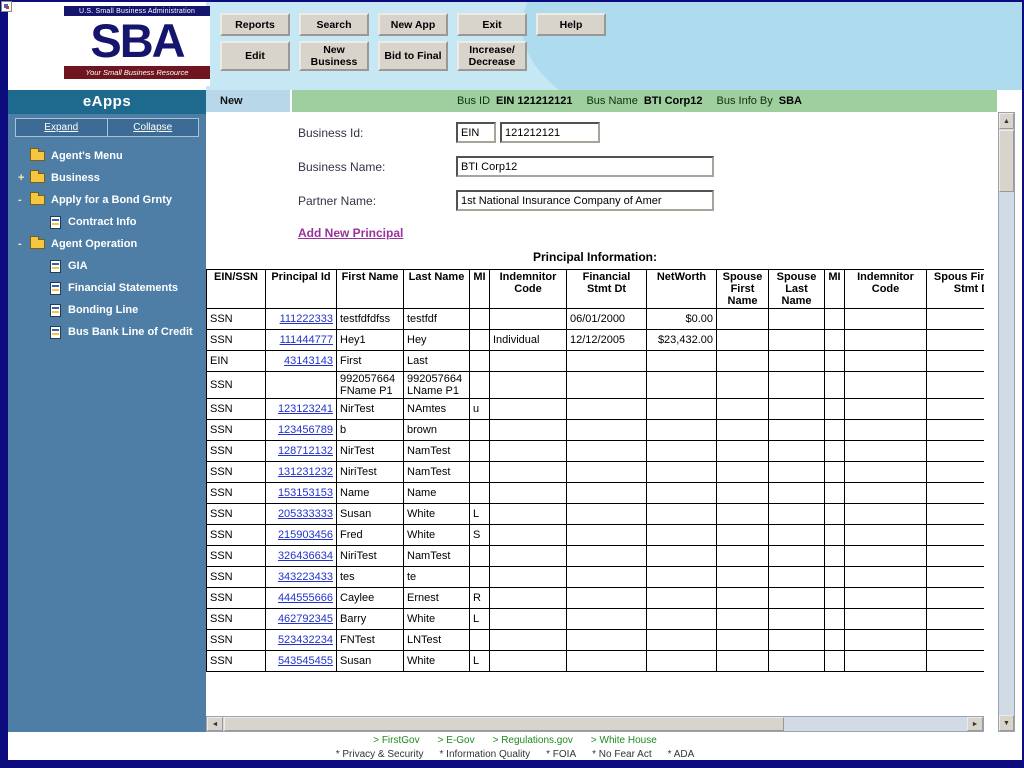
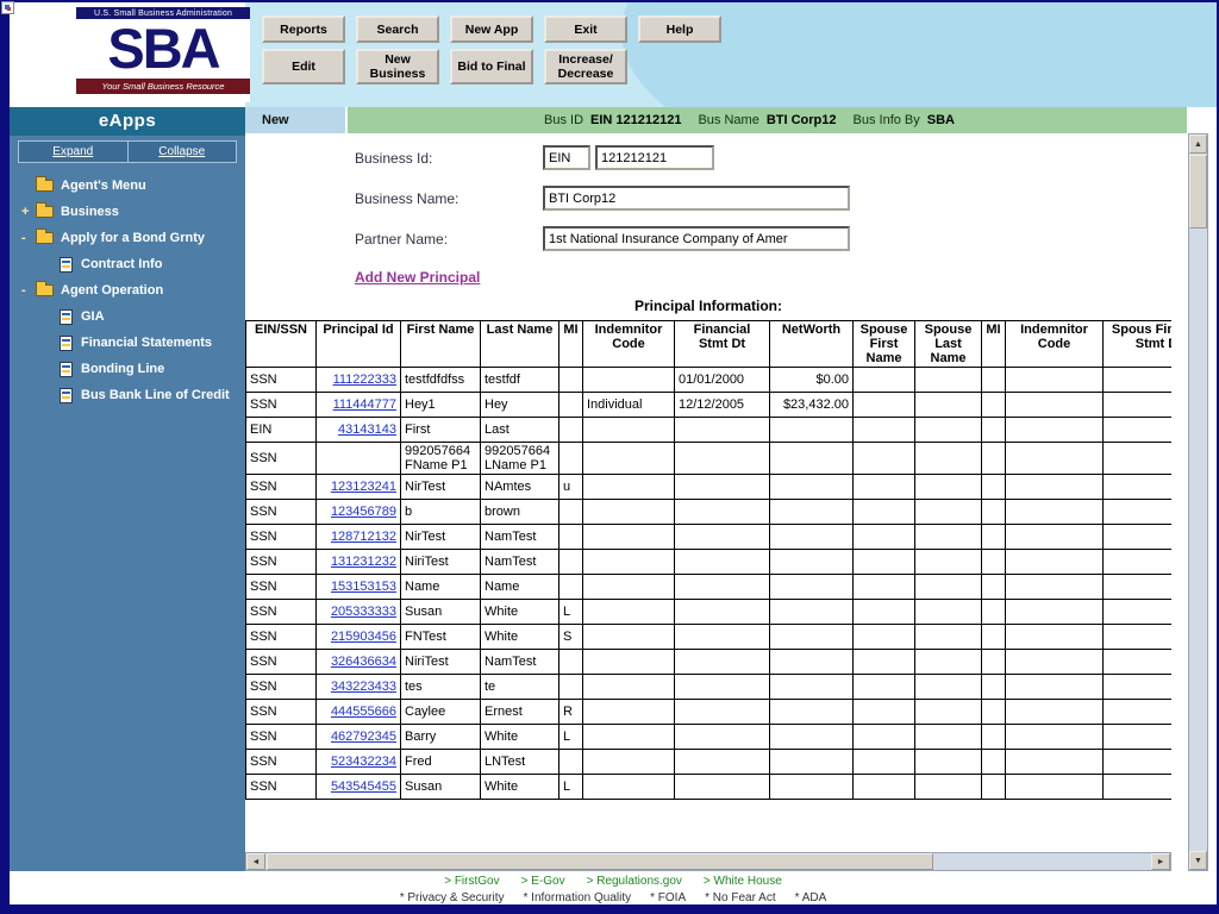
  SBA
  Your Small Business Resource
  Reports
  Search
  New App
  Exit
  Help
  Edit
  New Business
  Bid to Final
  Increase/ Decrease
  eApps
  Expand
  Collapse
  Agent's Menu
  +
  Business
  -
  Apply for a Bond Grnty
  Contract Info
  -
  Agent Operation
  GIA
  Financial Statements
  Bonding Line
  Bus Bank Line of Credit
  New
  Bus ID
  EIN 121212121
  Bus Name
  BTI Corp12
  Bus Info By
  SBA
  Business Id:
  EIN
  121212121
  Business Name:
  BTI Corp12
  Partner Name:
  1st National Insurance Company of Amer
  Add New Principal
  Principal Information:
  EIN/SSN	Principal Id	First Name	Last Name	MI	Indemnitor Code	Financial Stmt Dt	NetWorth	Spouse First Name	Spouse Last Name	MI	Indemnitor Code	Spous Fin Stmt
- SSN	111222333	testfdfdfss	testfdf			06/01/2000	$0.00
+ SSN	111222333	testfdfdfss	testfdf			01/01/2000	$0.00
  SSN	111444777	Hey1	Hey		Individual	12/12/2005	$23,432.00
  EIN	43143143	First	Last
  SSN		992057664 FName P1	992057664 LName P1
  SSN	123123241	NirTest	NAmtes	u
  SSN	123456789	b	brown
  SSN	128712132	NirTest	NamTest
  SSN	131231232	NiriTest	NamTest
  SSN	153153153	Name	Name
  SSN	205333333	Susan	White	L
- SSN	215903456	Fred	White	S
+ SSN	215903456	FNTest	White	S
  SSN	326436634	NiriTest	NamTest
  SSN	343223433	tes	te
  SSN	444555666	Caylee	Ernest	R
  SSN	462792345	Barry	White	L
- SSN	523432234	FNTest	LNTest
+ SSN	523432234	Fred	LNTest
  SSN	543545455	Susan	White	L
  > FirstGov > E-Gov > Regulations.gov > White House
  * Privacy & Security * Information Quality * FOIA * No Fear Act * ADA
